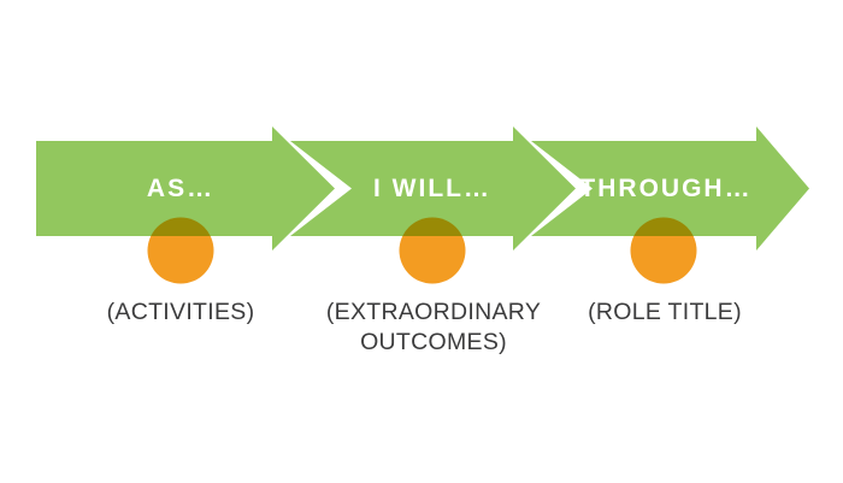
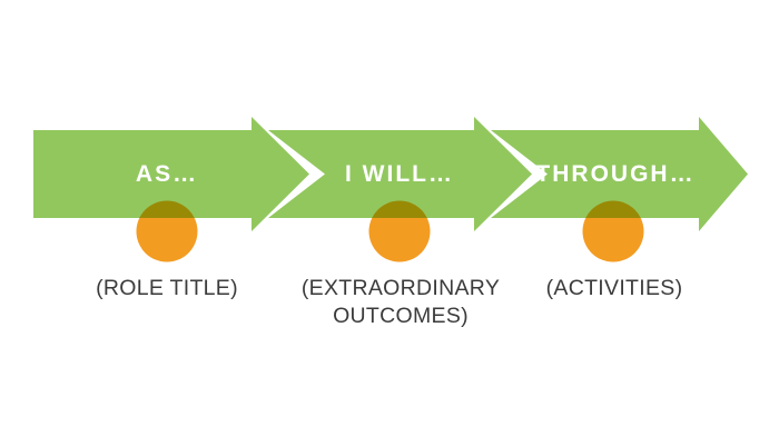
  AS…
  I WILL…
  THROUGH…
- (ACTIVITIES)
+ (ROLE TITLE)
  (EXTRAORDINARY OUTCOMES)
- (ROLE TITLE)
+ (ACTIVITIES)
